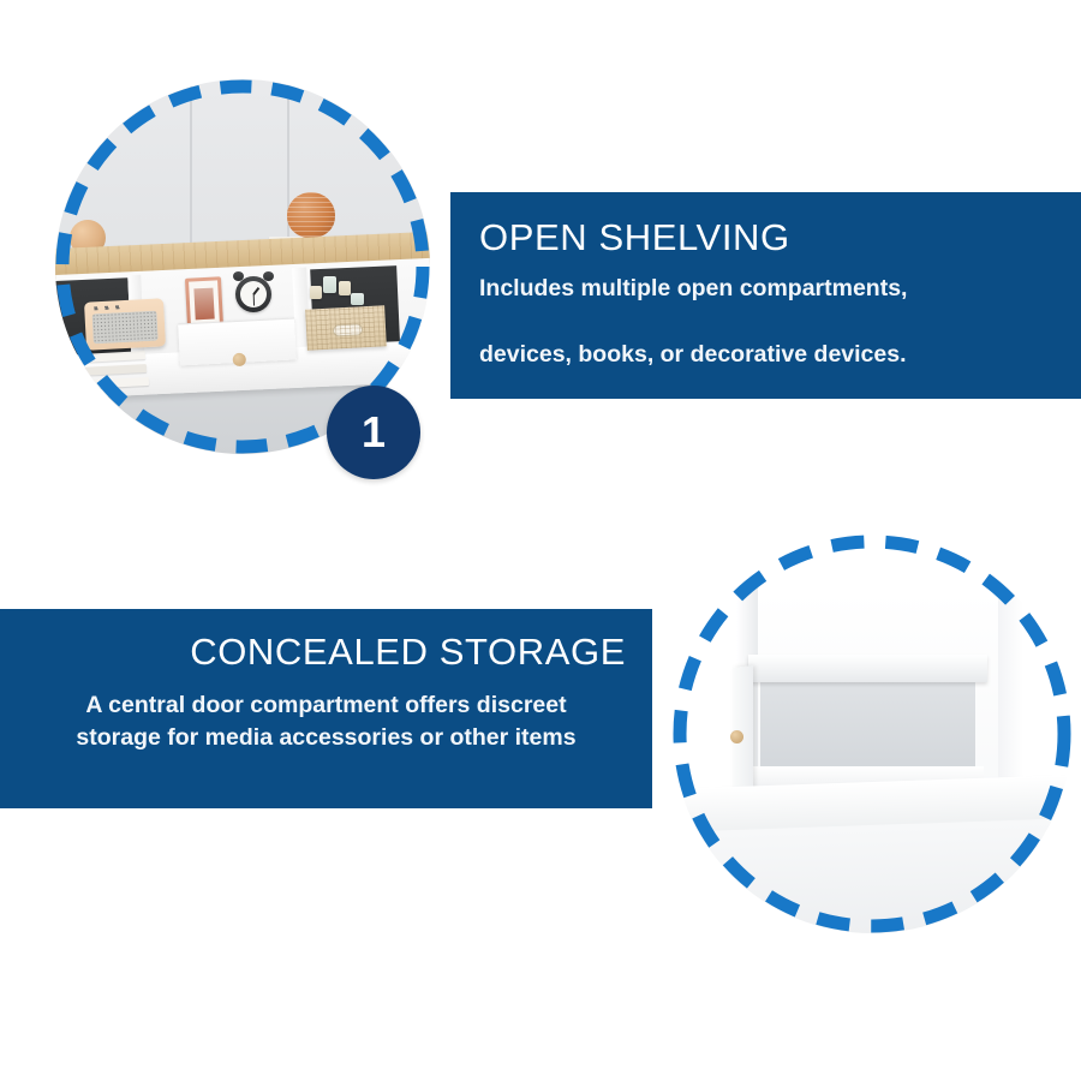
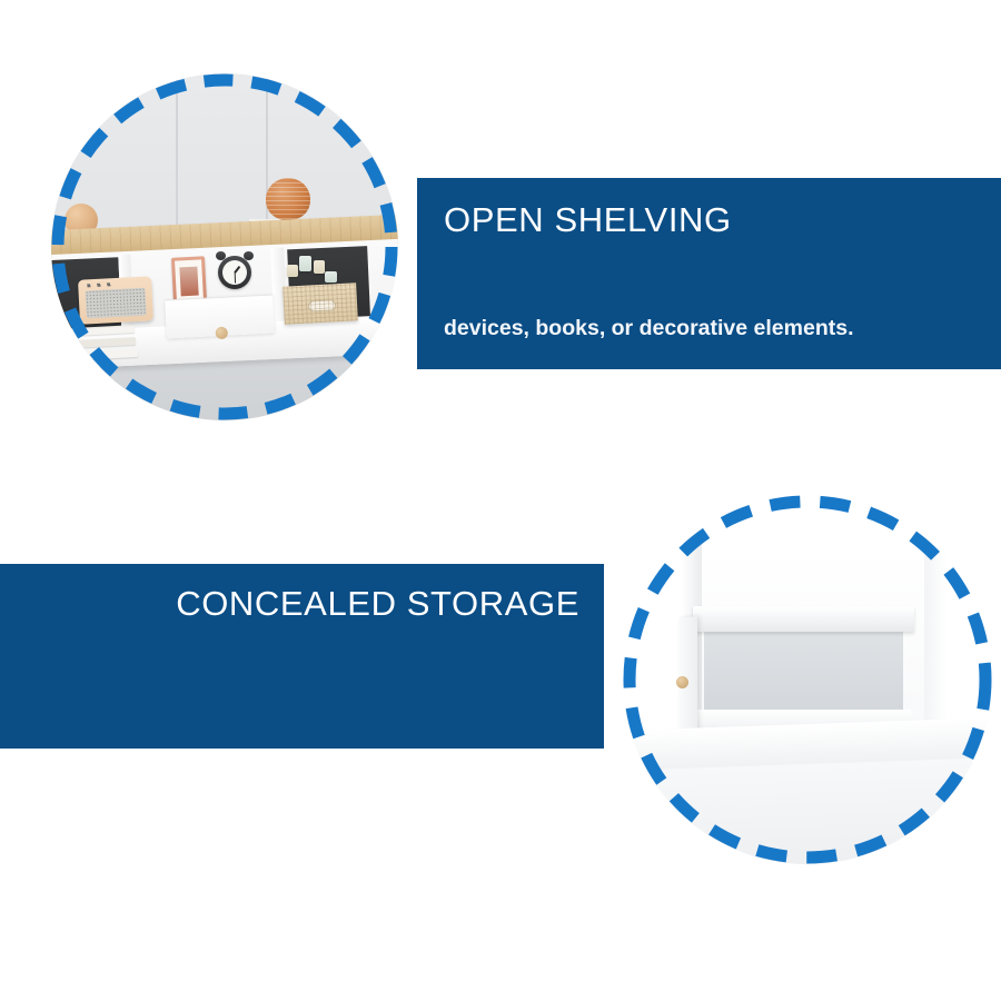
- 1
  OPEN SHELVING
- Includes multiple open compartments,
- devices, books, or decorative devices.
+ devices, books, or decorative elements.
  CONCEALED STORAGE
- A central door compartment offers discreet
- storage for media accessories or other items
